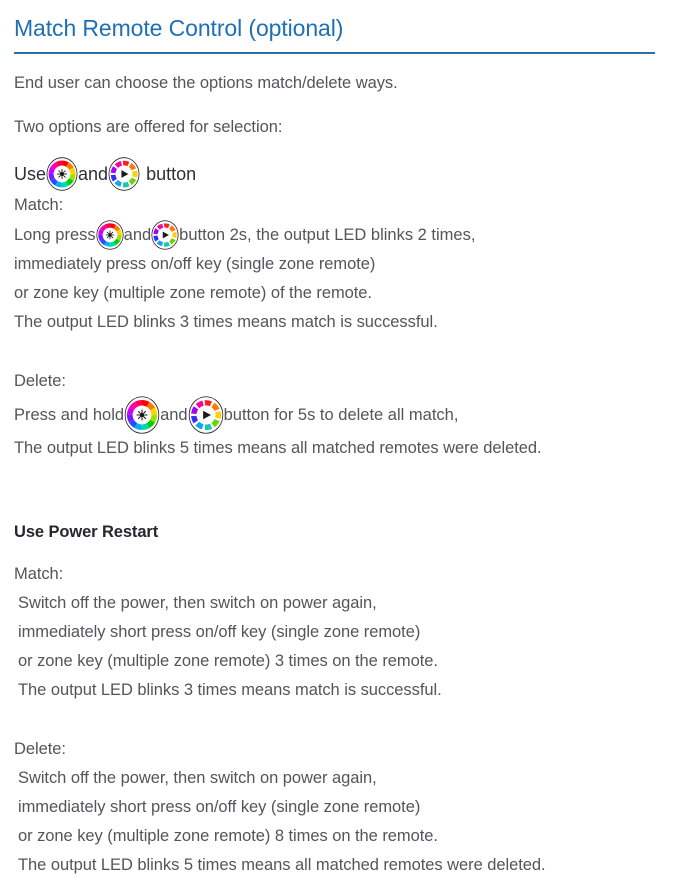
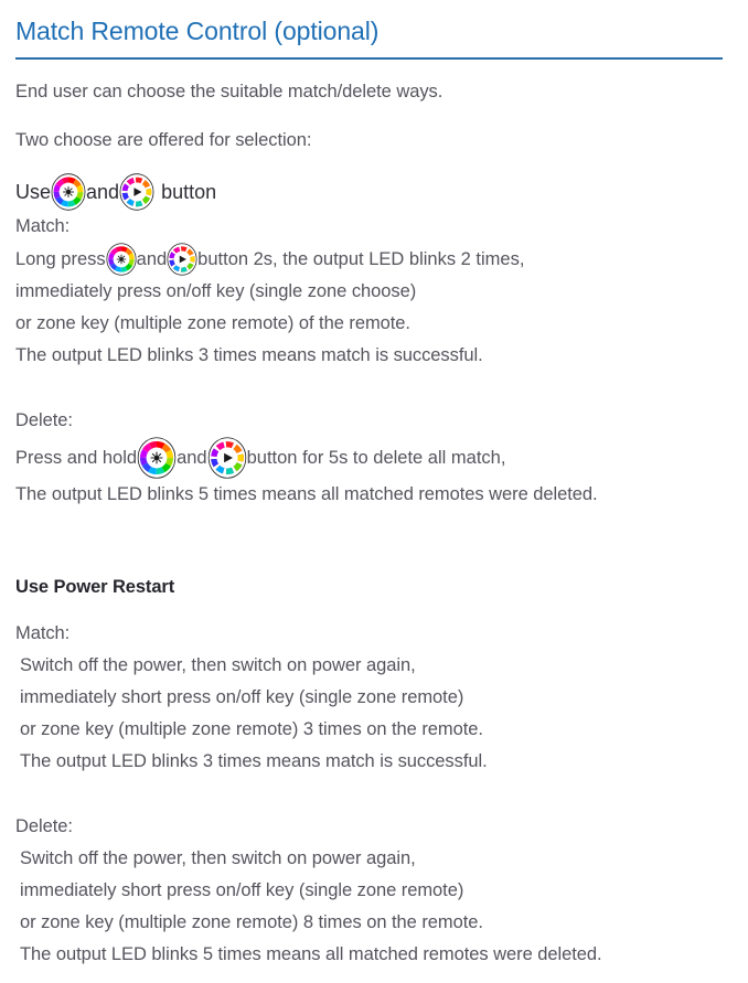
  Match Remote Control (optional)
- End user can choose the options match/delete ways.
+ End user can choose the suitable match/delete ways.
- Two options are offered for selection:
+ Two choose are offered for selection:
  Use
  and
  button
  Match:
  Long press
  and
  button 2s, the output LED blinks 2 times,
- immediately press on/off key (single zone remote)
+ immediately press on/off key (single zone choose)
  or zone key (multiple zone remote) of the remote.
  The output LED blinks 3 times means match is successful.
  Delete:
  Press and hold
  and
  button for 5s to delete all match,
  The output LED blinks 5 times means all matched remotes were deleted.
  Use Power Restart
  Match:
  Switch off the power, then switch on power again,
  immediately short press on/off key (single zone remote)
  or zone key (multiple zone remote) 3 times on the remote.
  The output LED blinks 3 times means match is successful.
  Delete:
  Switch off the power, then switch on power again,
  immediately short press on/off key (single zone remote)
  or zone key (multiple zone remote) 8 times on the remote.
  The output LED blinks 5 times means all matched remotes were deleted.
